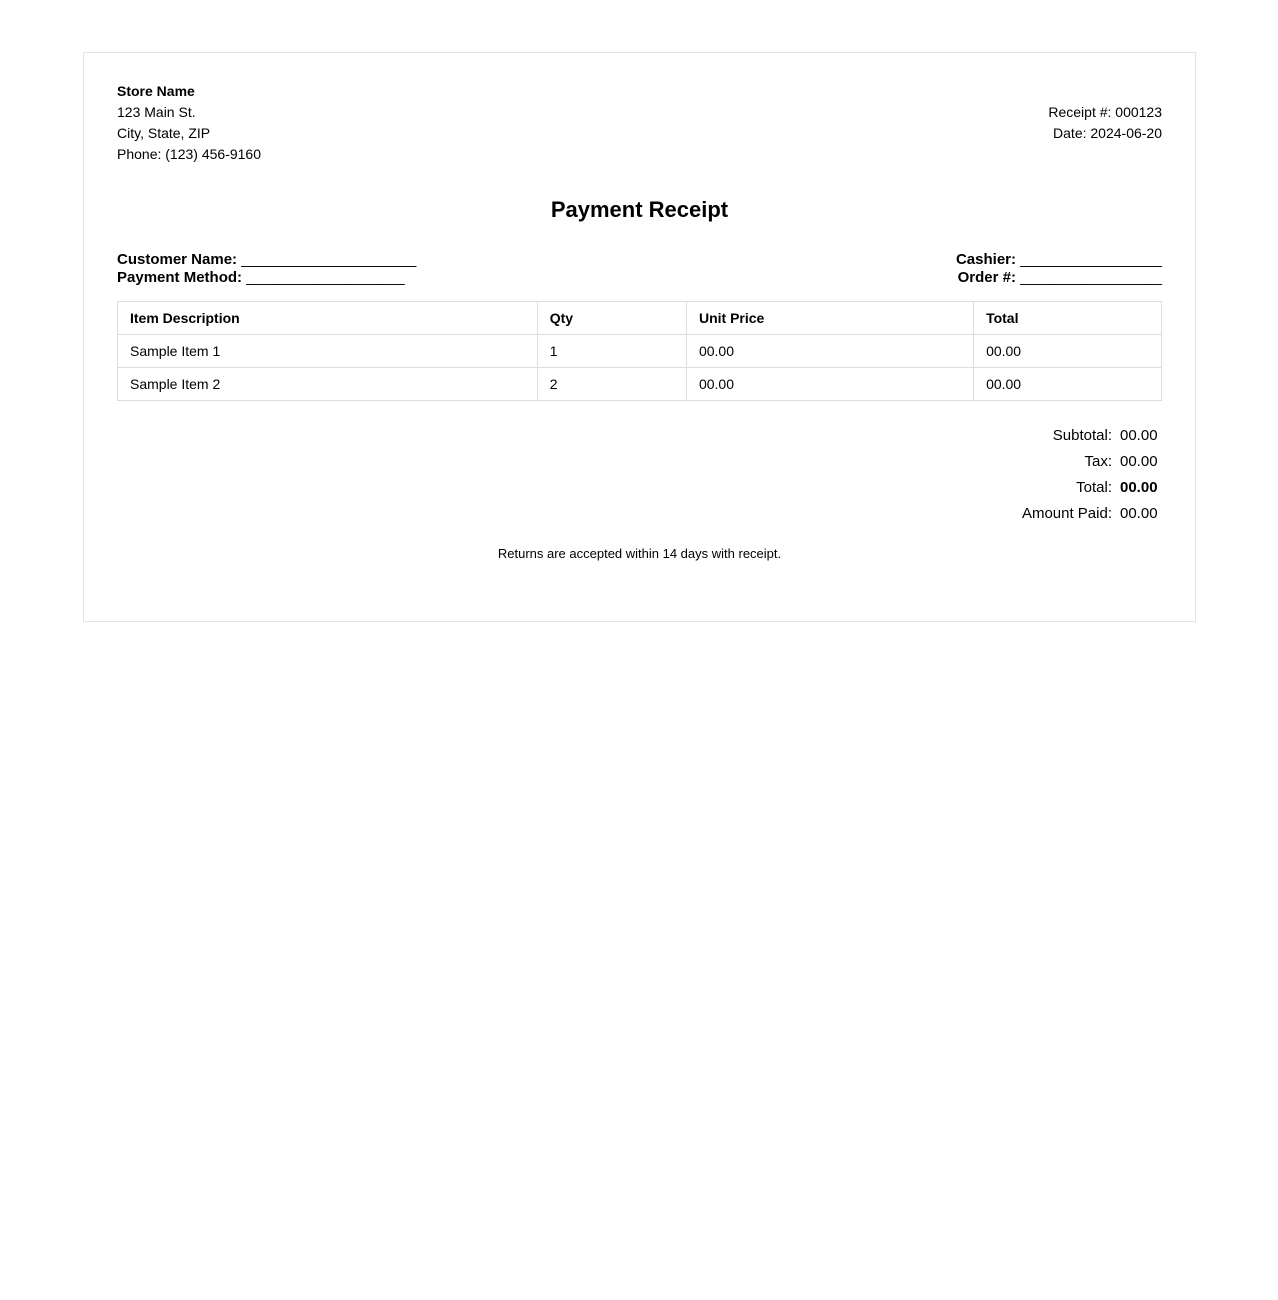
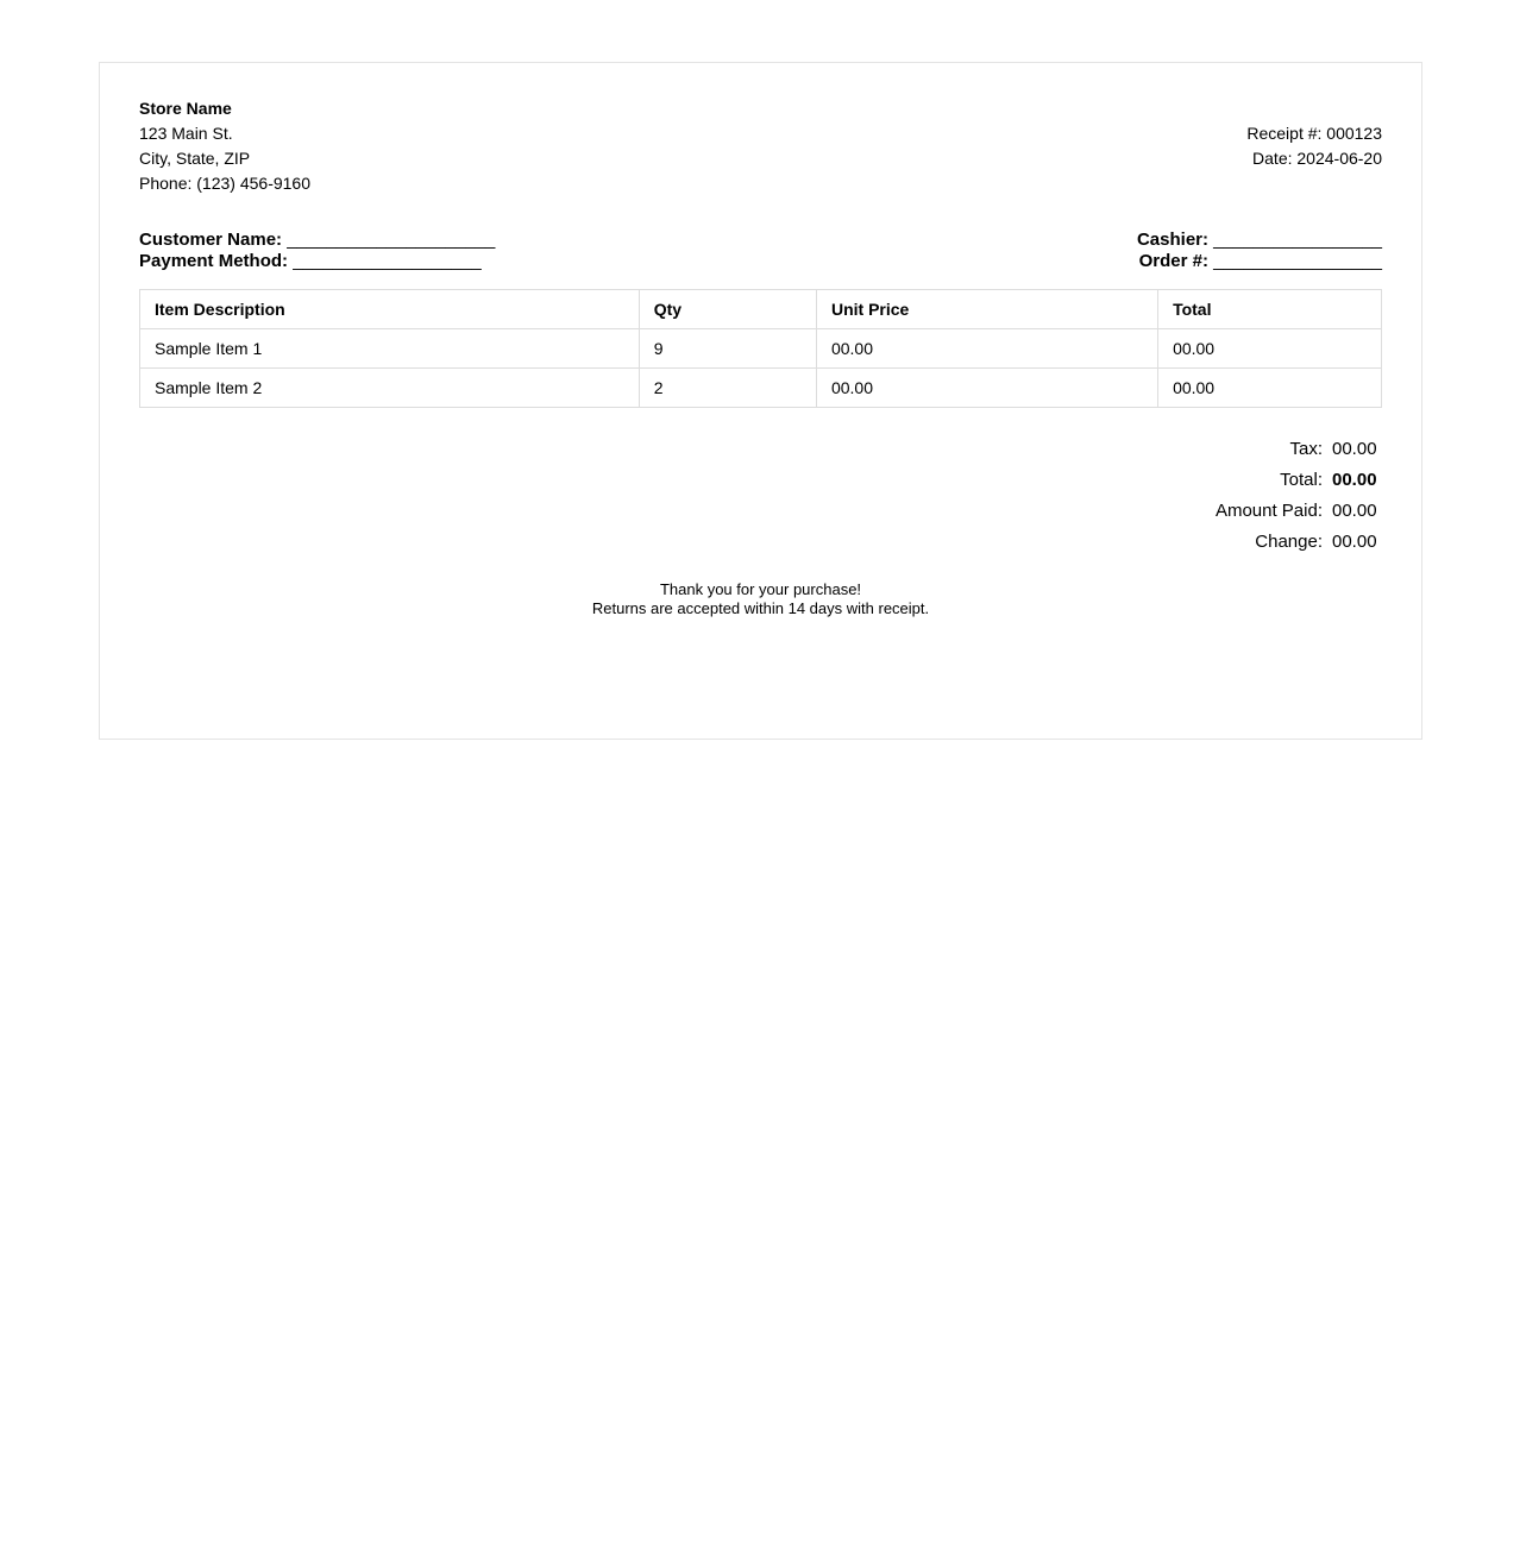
  Store Name
  123 Main St.
  City, State, ZIP
  Phone: (123) 456-9160
  Receipt #: 000123
  Date: 2024-06-20
- Payment Receipt
  Customer Name: _____________________
  Payment Method: ___________________
  Cashier: _________________
  Order #: _________________
  Item Description	Qty	Unit Price	Total
- Sample Item 1	1	00.00	00.00
+ Sample Item 1	9	00.00	00.00
  Sample Item 2	2	00.00	00.00
- Subtotal: 00.00
  Tax: 00.00
  Total: 00.00
  Amount Paid: 00.00
+ Change: 00.00
+ Thank you for your purchase!
  Returns are accepted within 14 days with receipt.
